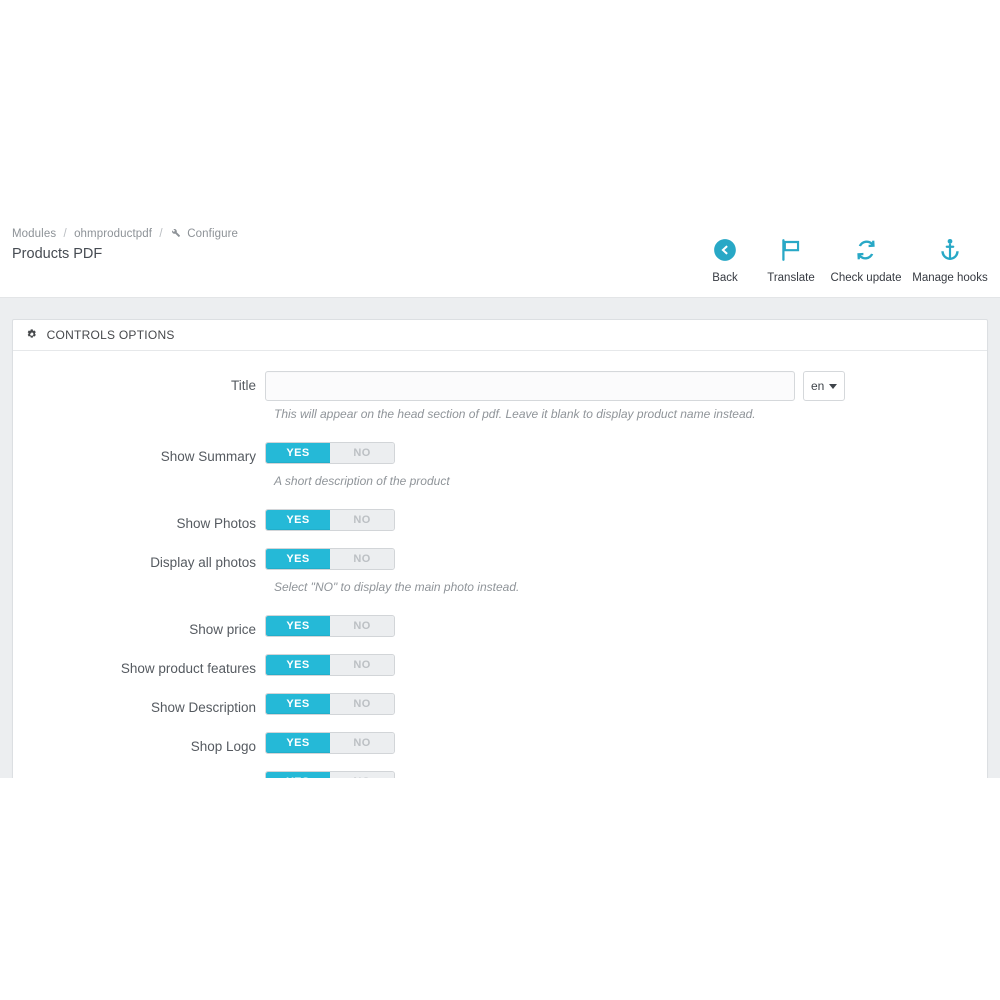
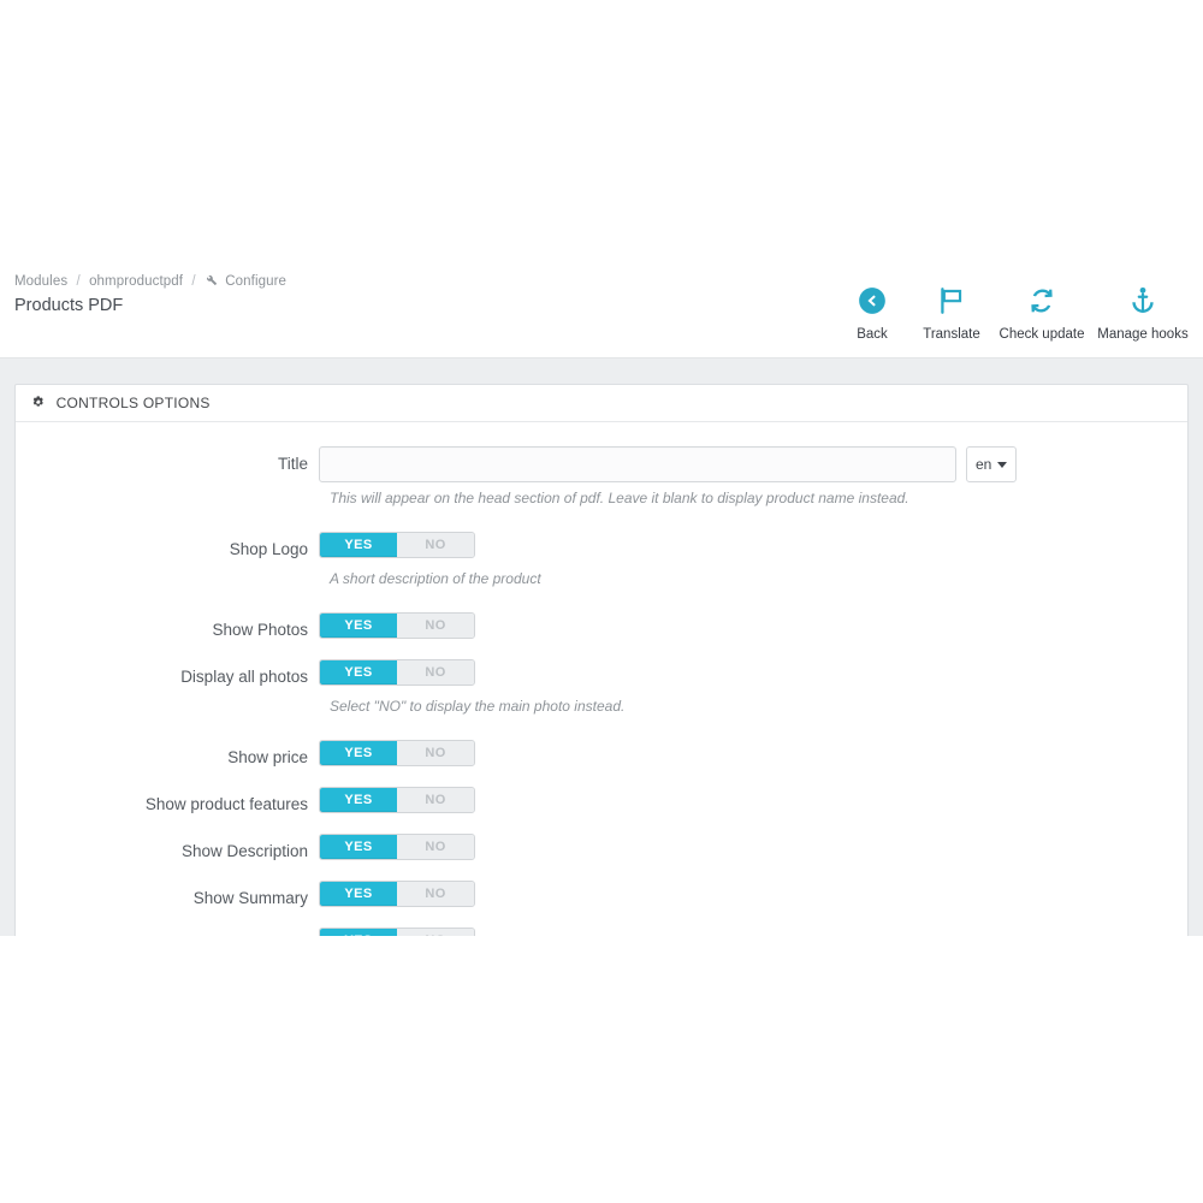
  Modules / ohmproductpdf / Configure
  Products PDF
  Back
  Translate
  Check update
  Manage hooks
  CONTROLS OPTIONS
  Title
  en
  This will appear on the head section of pdf. Leave it blank to display product name instead.
- Show Summary
+ Shop Logo
  YES
  NO
  A short description of the product
  Show Photos
  YES
  NO
  Display all photos
  YES
  NO
  Select "NO" to display the main photo instead.
  Show price
  YES
  NO
  Show product features
  YES
  NO
  Show Description
  YES
  NO
- Shop Logo
+ Show Summary
  YES
  NO
